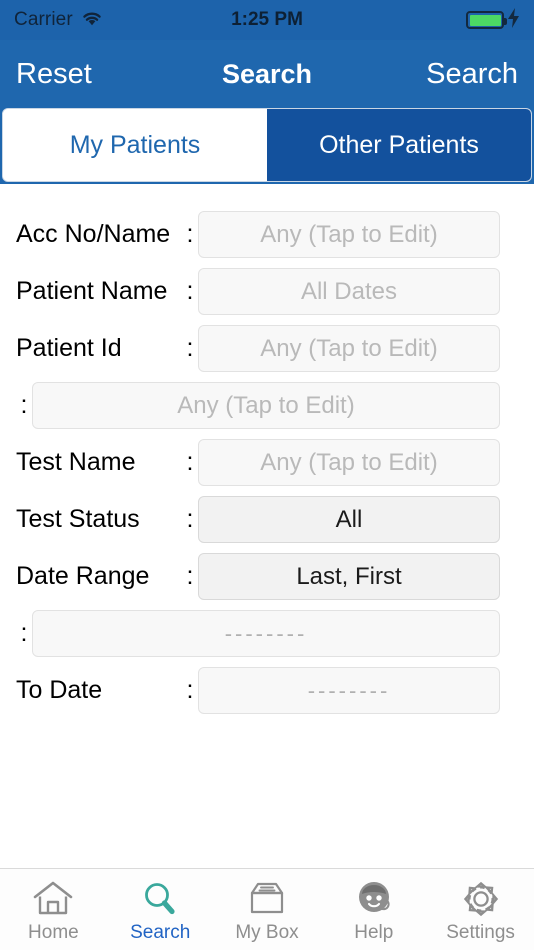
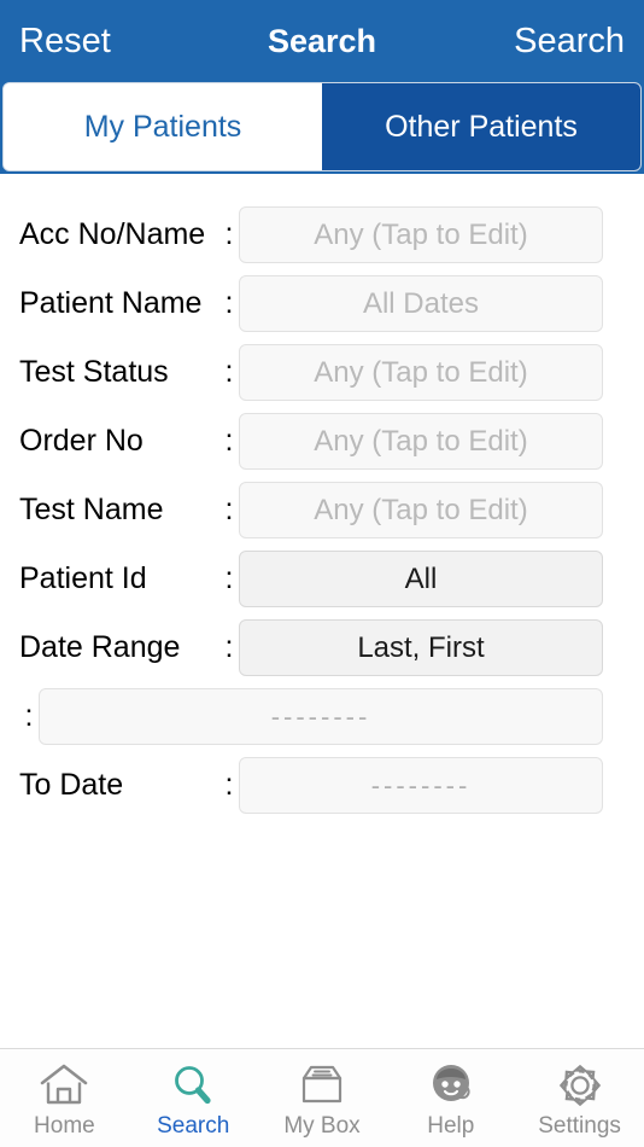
- Carrier
- 1:25 PM
  Reset
  Search
  Search
  My Patients
  Other Patients
  Acc No/Name
  :
  Any (Tap to Edit)
  Patient Name
  :
  All Dates
- Patient Id
+ Test Status
  :
  Any (Tap to Edit)
+ Order No
  :
  Any (Tap to Edit)
  Test Name
  :
  Any (Tap to Edit)
- Test Status
+ Patient Id
  :
  All
  Date Range
  :
  Last, First
  :
  --------
  To Date
  :
  --------
  Home
  Search
  My Box
  Help
  Settings
